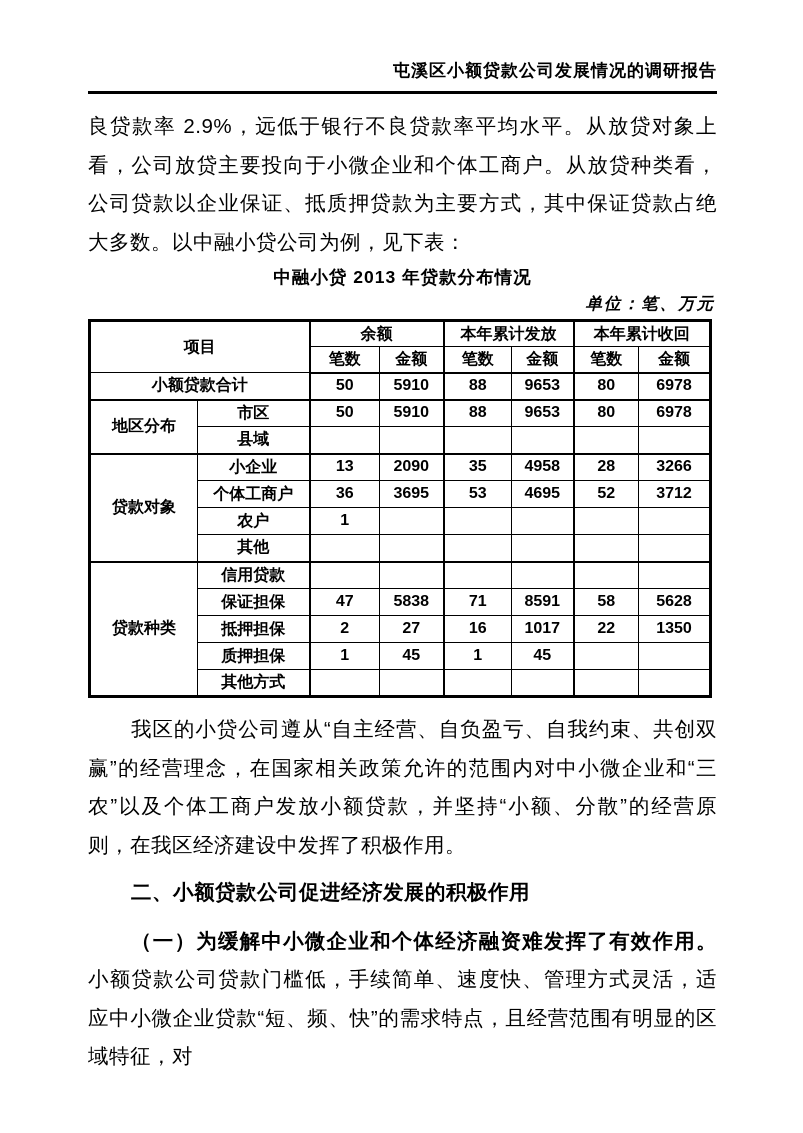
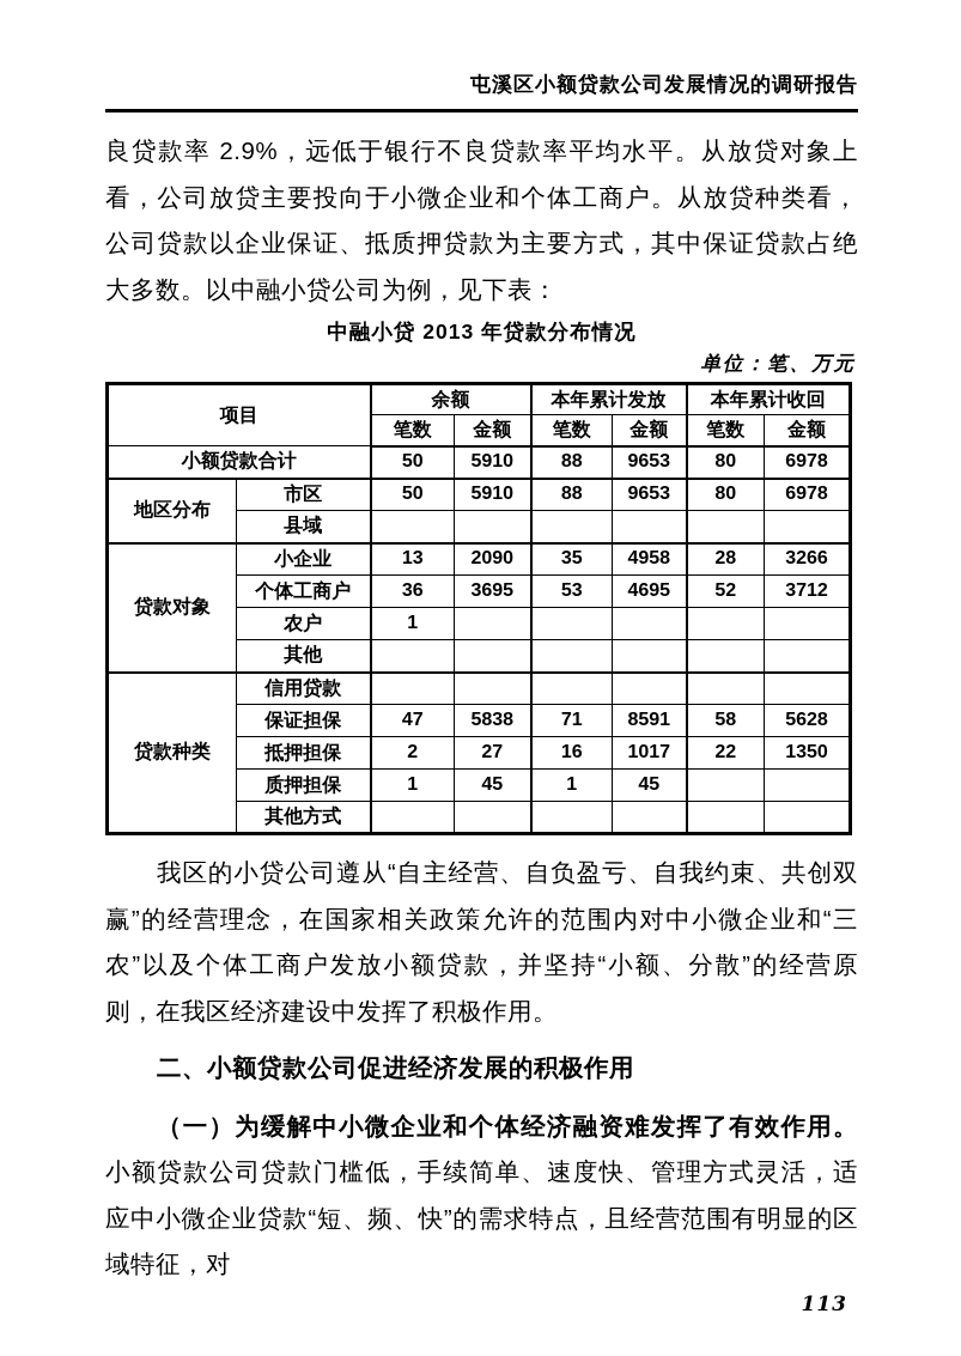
  屯溪区小额贷款公司发展情况的调研报告
  良贷款率 2.9%，远低于银行不良贷款率平均水平。从放贷对象上看，公司放贷主要投向于小微企业和个体工商户。从放贷种类看，公司贷款以企业保证、抵质押贷款为主要方式，其中保证贷款占绝大多数。以中融小贷公司为例，见下表：
  中融小贷 2013 年贷款分布情况
  单位：笔、万元
  项目	余额	本年累计发放	本年累计收回
  笔数	金额	笔数	金额	笔数	金额
  小额贷款合计	50	5910	88	9653	80	6978
  地区分布	市区	50	5910	88	9653	80	6978
  县域
  贷款对象	小企业	13	2090	35	4958	28	3266
  个体工商户	36	3695	53	4695	52	3712
  农户	1
  其他
  贷款种类	信用贷款
  保证担保	47	5838	71	8591	58	5628
  抵押担保	2	27	16	1017	22	1350
  质押担保	1	45	1	45
  其他方式
  我区的小贷公司遵从“自主经营、自负盈亏、自我约束、共创双赢”的经营理念，在国家相关政策允许的范围内对中小微企业和“三农”以及个体工商户发放小额贷款，并坚持“小额、分散”的经营原则，在我区经济建设中发挥了积极作用。
  二、小额贷款公司促进经济发展的积极作用
  （一）为缓解中小微企业和个体经济融资难发挥了有效作用。小额贷款公司贷款门槛低，手续简单、速度快、管理方式灵活，适应中小微企业贷款“短、频、快”的需求特点，且经营范围有明显的区域特征，对
+ 113
